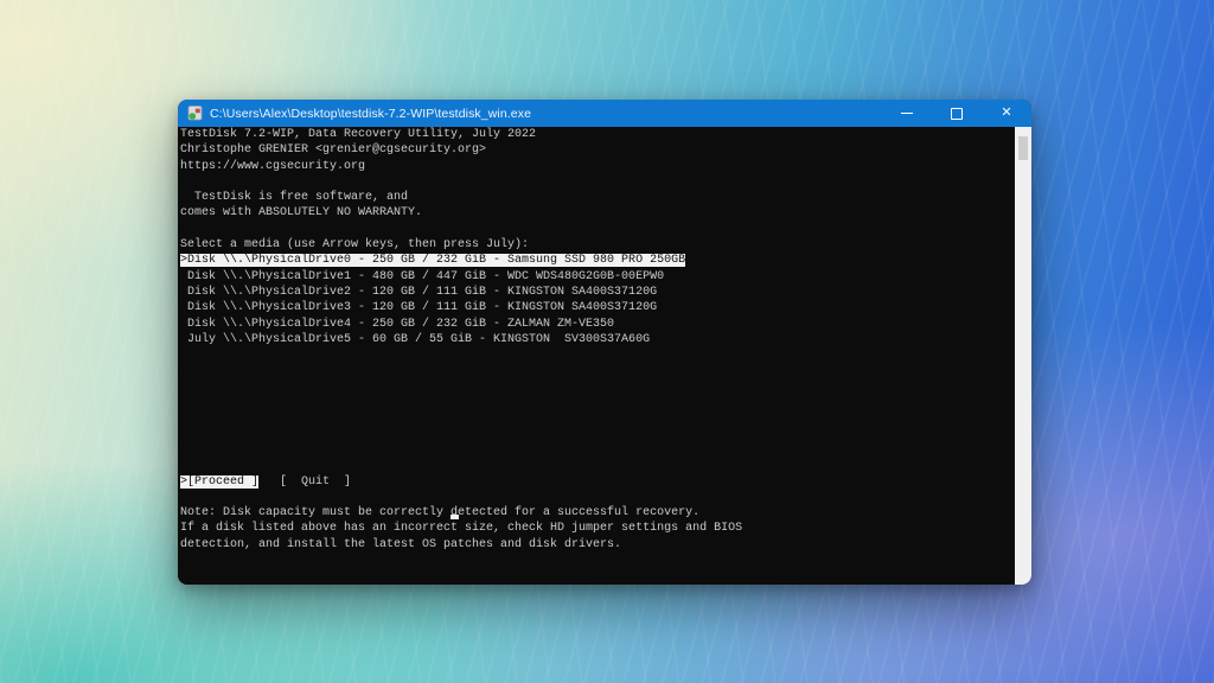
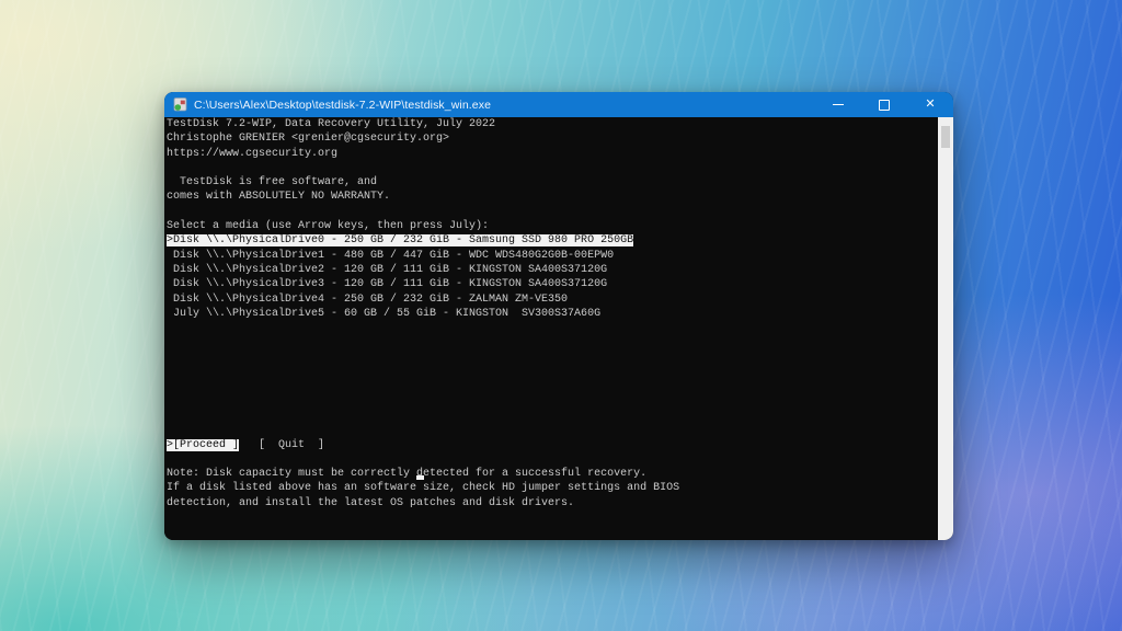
  C:\Users\Alex\Desktop\testdisk-7.2-WIP\testdisk_win.exe
  ✕
  TestDisk 7.2-WIP, Data Recovery Utility, July 2022
  Christophe GRENIER <grenier@cgsecurity.org>
  https://www.cgsecurity.org
  TestDisk is free software, and
  comes with ABSOLUTELY NO WARRANTY.
  Select a media (use Arrow keys, then press July):
  >Disk \\.\PhysicalDrive0 - 250 GB / 232 GiB - Samsung SSD 980 PRO 250GB
  Disk \\.\PhysicalDrive1 - 480 GB / 447 GiB - WDC WDS480G2G0B-00EPW0
  Disk \\.\PhysicalDrive2 - 120 GB / 111 GiB - KINGSTON SA400S37120G
  Disk \\.\PhysicalDrive3 - 120 GB / 111 GiB - KINGSTON SA400S37120G
  Disk \\.\PhysicalDrive4 - 250 GB / 232 GiB - ZALMAN ZM-VE350
  July \\.\PhysicalDrive5 - 60 GB / 55 GiB - KINGSTON SV300S37A60G
  >[Proceed ] [ Quit ]
  Note: Disk capacity must be correctly detected for a successful recovery.
- If a disk listed above has an incorrect size, check HD jumper settings and BIOS
+ If a disk listed above has an software size, check HD jumper settings and BIOS
  detection, and install the latest OS patches and disk drivers.
